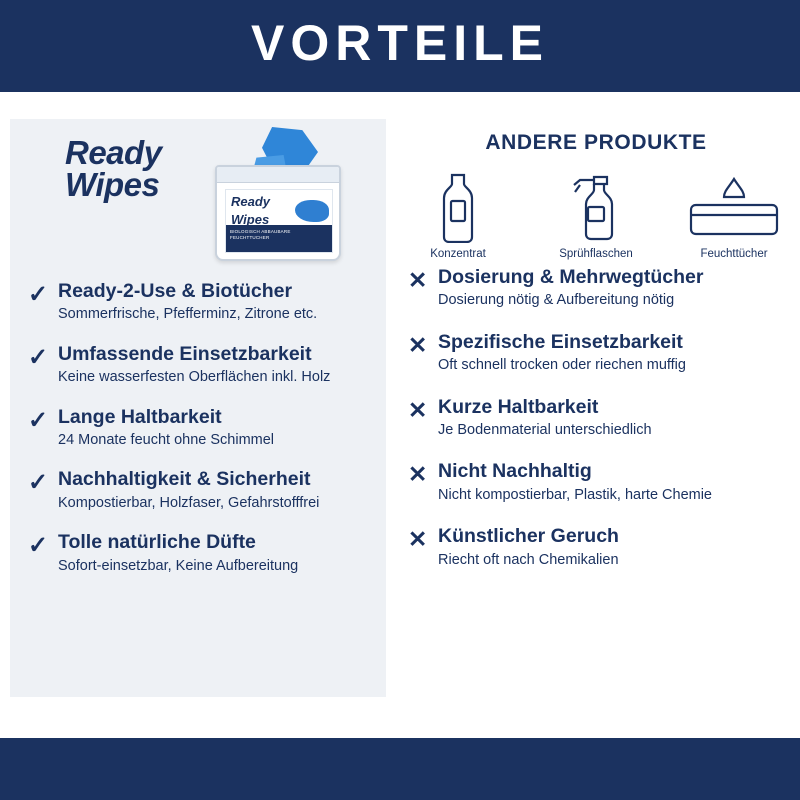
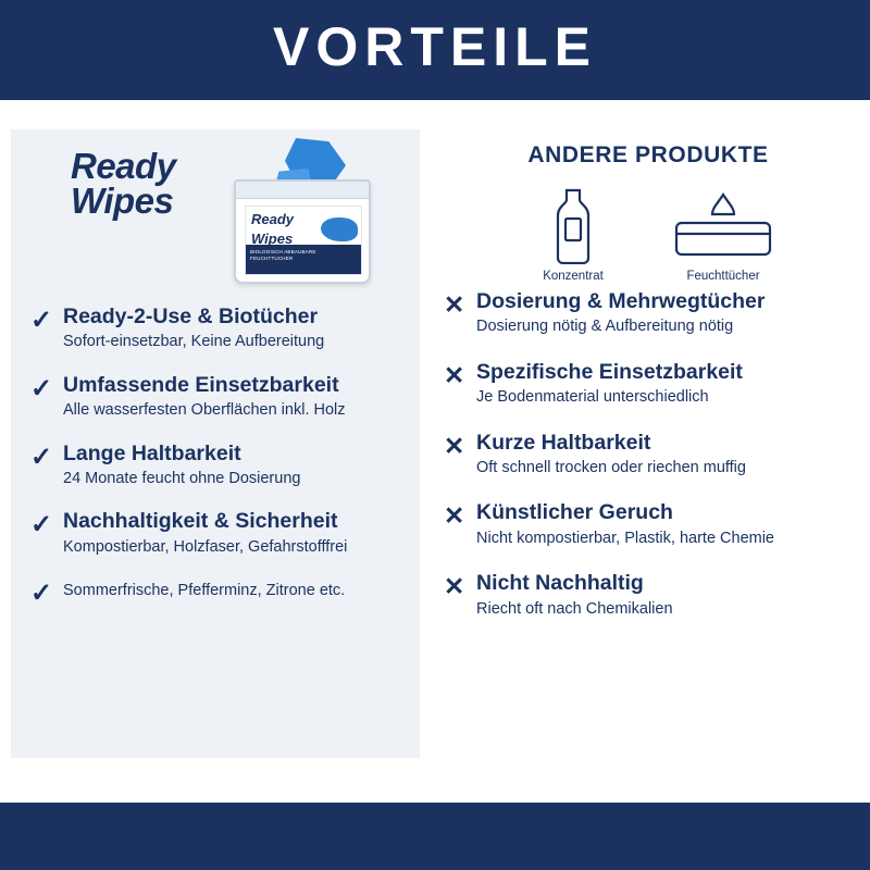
  VORTEILE
  Ready
  Wipes
  Ready
  Wipes
  ✓
  Ready-2-Use & Biotücher
- Sommerfrische, Pfefferminz, Zitrone etc.
+ Sofort-einsetzbar, Keine Aufbereitung
  ✓
  Umfassende Einsetzbarkeit
- Keine wasserfesten Oberflächen inkl. Holz
+ Alle wasserfesten Oberflächen inkl. Holz
  ✓
  Lange Haltbarkeit
- 24 Monate feucht ohne Schimmel
+ 24 Monate feucht ohne Dosierung
  ✓
  Nachhaltigkeit & Sicherheit
  Kompostierbar, Holzfaser, Gefahrstofffrei
  ✓
- Tolle natürliche Düfte
- Sofort-einsetzbar, Keine Aufbereitung
+ Sommerfrische, Pfefferminz, Zitrone etc.
  ANDERE PRODUKTE
  Konzentrat
- Sprühflaschen
  Feuchttücher
  ✕
  Dosierung & Mehrwegtücher
  Dosierung nötig & Aufbereitung nötig
  ✕
  Spezifische Einsetzbarkeit
- Oft schnell trocken oder riechen muffig
+ Je Bodenmaterial unterschiedlich
  ✕
  Kurze Haltbarkeit
- Je Bodenmaterial unterschiedlich
+ Oft schnell trocken oder riechen muffig
  ✕
- Nicht Nachhaltig
+ Künstlicher Geruch
  Nicht kompostierbar, Plastik, harte Chemie
  ✕
- Künstlicher Geruch
+ Nicht Nachhaltig
  Riecht oft nach Chemikalien
